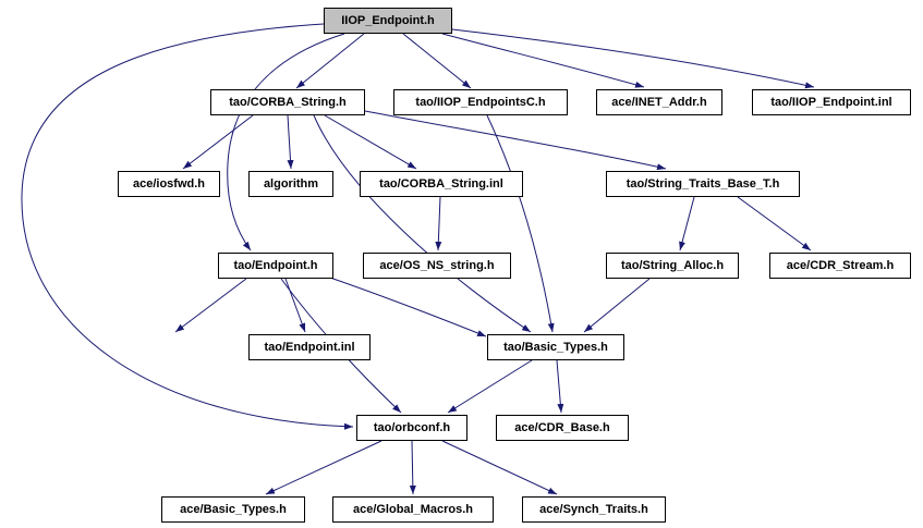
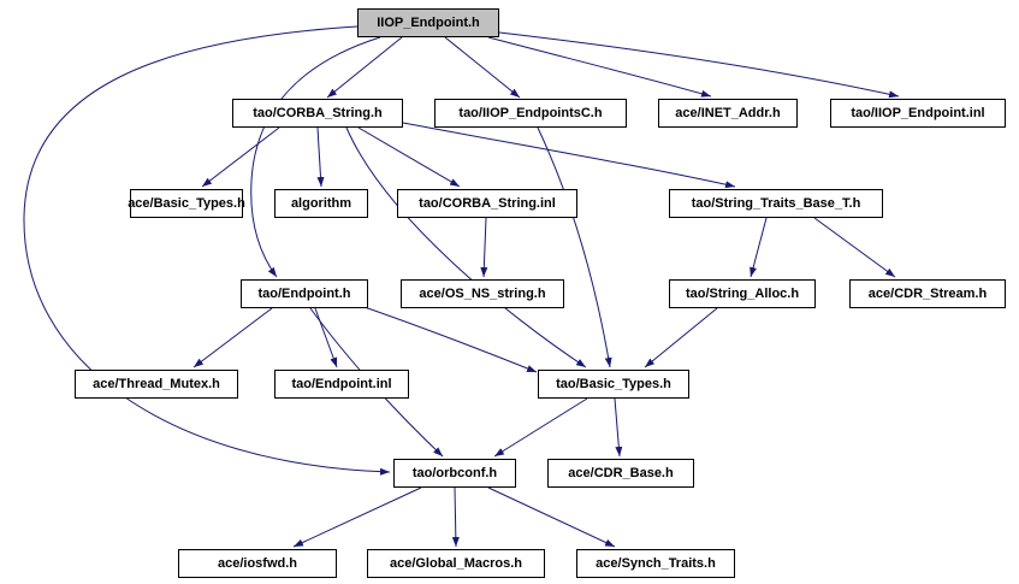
  IIOP_Endpoint.h
  tao/CORBA_String.h
  tao/IIOP_EndpointsC.h
  ace/INET_Addr.h
  tao/IIOP_Endpoint.inl
- ace/iosfwd.h
+ ace/Basic_Types.h
  algorithm
  tao/CORBA_String.inl
  tao/String_Traits_Base_T.h
  tao/Endpoint.h
  ace/OS_NS_string.h
  tao/String_Alloc.h
  ace/CDR_Stream.h
+ ace/Thread_Mutex.h
  tao/Endpoint.inl
  tao/Basic_Types.h
  tao/orbconf.h
  ace/CDR_Base.h
- ace/Basic_Types.h
+ ace/iosfwd.h
  ace/Global_Macros.h
  ace/Synch_Traits.h
